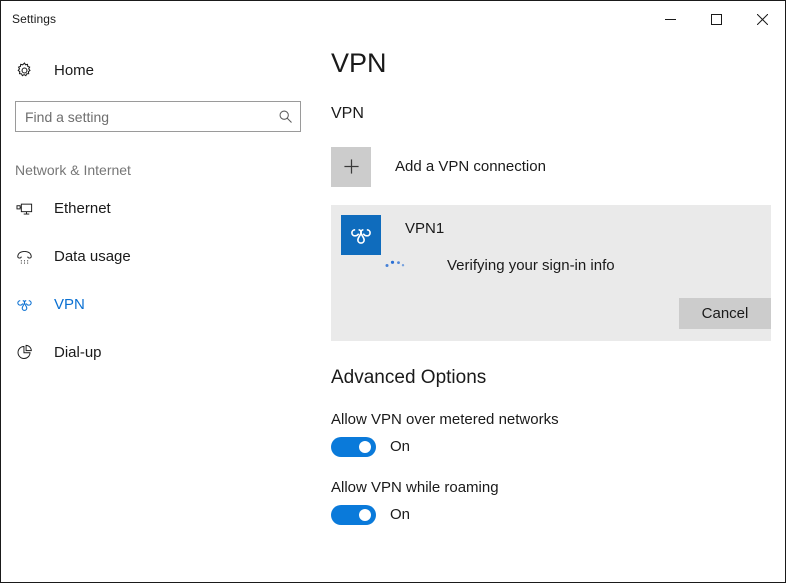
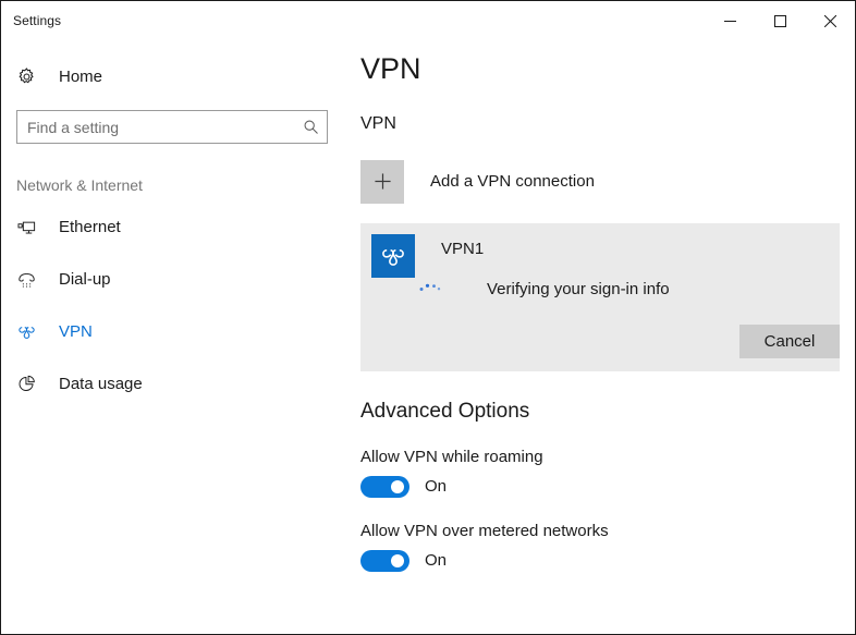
  Settings
  Home
  Find a setting
  Network & Internet
  Ethernet
- Data usage
+ Dial-up
  VPN
- Dial-up
+ Data usage
  VPN
  VPN
  Add a VPN connection
  VPN1
  Verifying your sign-in info
  Cancel
  Advanced Options
- Allow VPN over metered networks
+ Allow VPN while roaming
  On
- Allow VPN while roaming
+ Allow VPN over metered networks
  On
